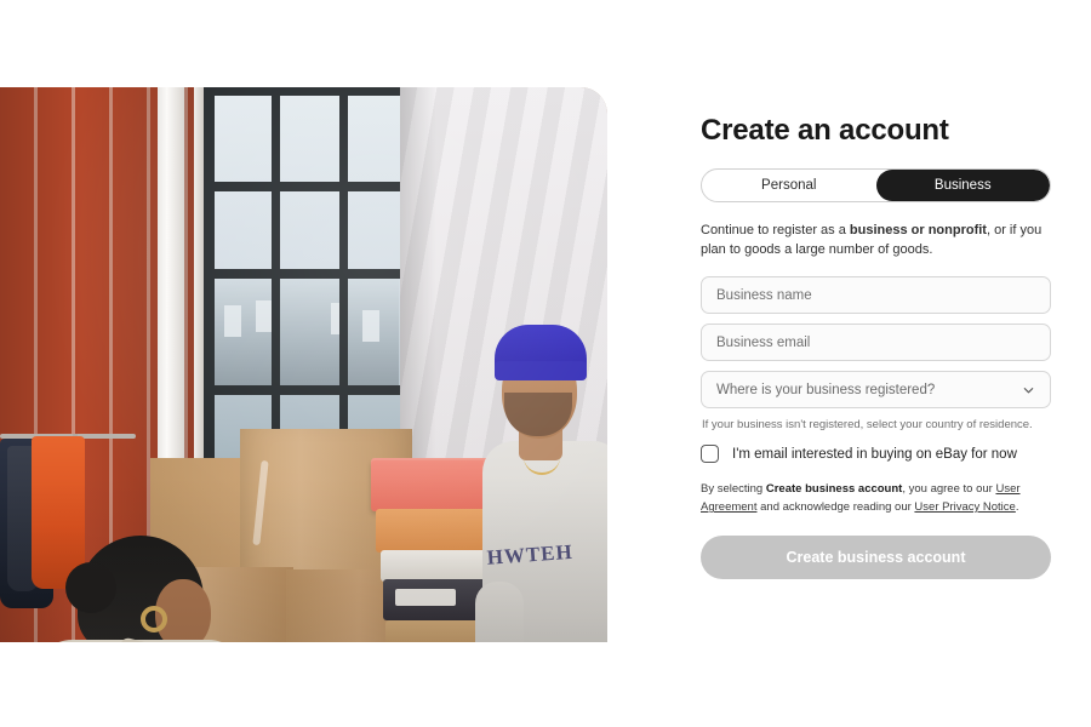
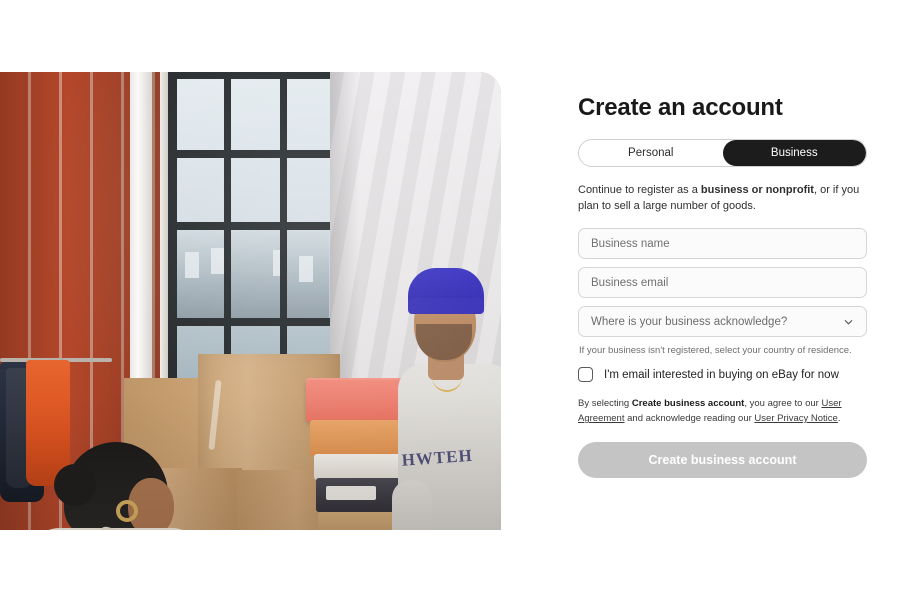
  Create an account
  Personal
  Business
- Continue to register as a business or nonprofit, or if you plan to goods a large number of goods.
+ Continue to register as a business or nonprofit, or if you plan to sell a large number of goods.
  Business name
  Business email
- Where is your business registered?
+ Where is your business acknowledge?
  If your business isn't registered, select your country of residence.
  I'm email interested in buying on eBay for now
  By selecting Create business account, you agree to our User Agreement and acknowledge reading our User Privacy Notice.
  Create business account
